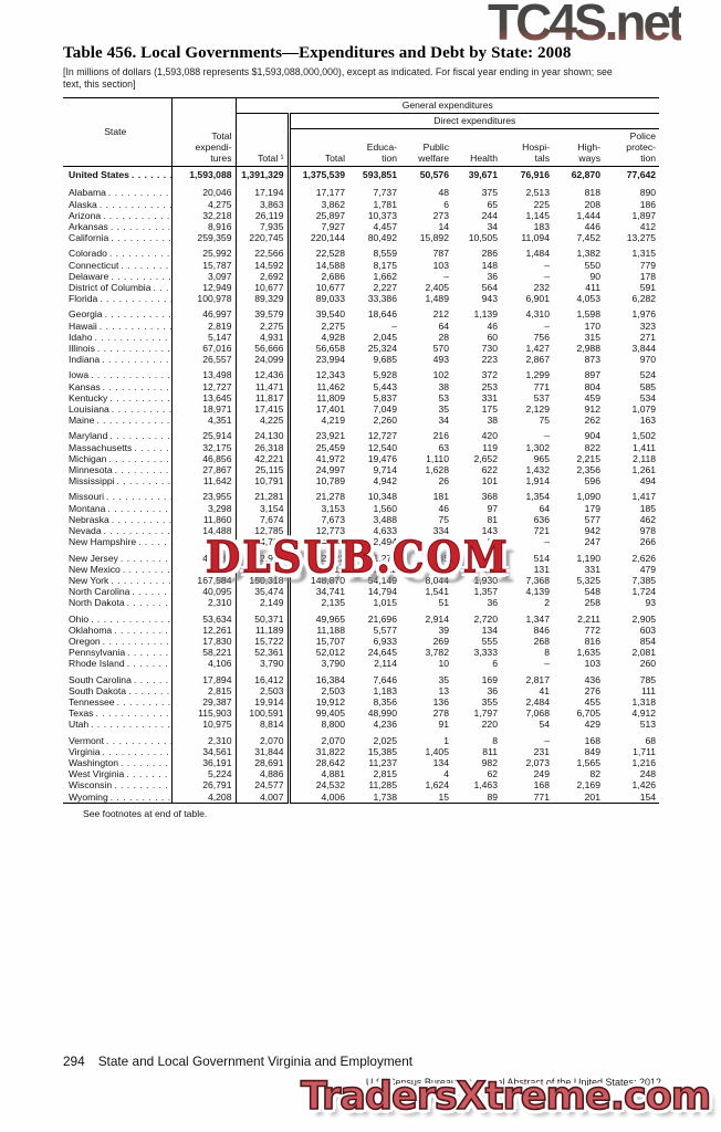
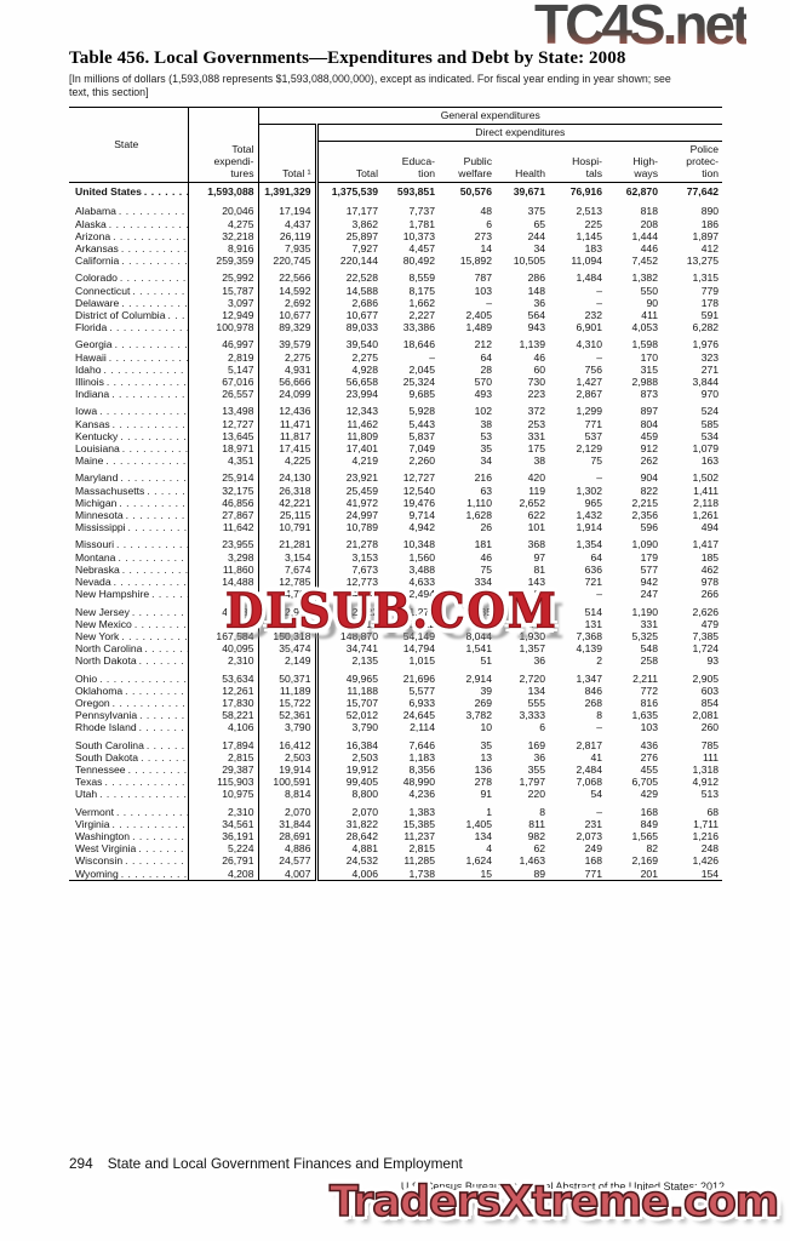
  TC4S.net
  Table 456. Local Governments—Expenditures and Debt by State: 2008
  [In millions of dollars (1,593,088 represents $1,593,088,000,000), except as indicated. For fiscal year ending in year shown; see text, this section]
  State	Total expendi- tures	General expenditures
  Total ¹	Direct expenditures
  Total	Educa- tion	Public welfare	Health	Hospi- tals	High- ways	Police protec- tion
  United States	1,593,088	1,391,329	1,375,539	593,851	50,576	39,671	76,916	62,870	77,642
  Alabama	20,046	17,194	17,177	7,737	48	375	2,513	818	890
- Alaska	4,275	3,863	3,862	1,781	6	65	225	208	186
+ Alaska	4,275	4,437	3,862	1,781	6	65	225	208	186
  Arizona	32,218	26,119	25,897	10,373	273	244	1,145	1,444	1,897
  Arkansas	8,916	7,935	7,927	4,457	14	34	183	446	412
  California	259,359	220,745	220,144	80,492	15,892	10,505	11,094	7,452	13,275
  Colorado	25,992	22,566	22,528	8,559	787	286	1,484	1,382	1,315
  Connecticut	15,787	14,592	14,588	8,175	103	148	–	550	779
  Delaware	3,097	2,692	2,686	1,662	–	36	–	90	178
  District of Columbia	12,949	10,677	10,677	2,227	2,405	564	232	411	591
  Florida	100,978	89,329	89,033	33,386	1,489	943	6,901	4,053	6,282
  Georgia	46,997	39,579	39,540	18,646	212	1,139	4,310	1,598	1,976
  Hawaii	2,819	2,275	2,275	–	64	46	–	170	323
  Idaho	5,147	4,931	4,928	2,045	28	60	756	315	271
  Illinois	67,016	56,666	56,658	25,324	570	730	1,427	2,988	3,844
  Indiana	26,557	24,099	23,994	9,685	493	223	2,867	873	970
  Iowa	13,498	12,436	12,343	5,928	102	372	1,299	897	524
  Kansas	12,727	11,471	11,462	5,443	38	253	771	804	585
  Kentucky	13,645	11,817	11,809	5,837	53	331	537	459	534
  Louisiana	18,971	17,415	17,401	7,049	35	175	2,129	912	1,079
  Maine	4,351	4,225	4,219	2,260	34	38	75	262	163
  Maryland	25,914	24,130	23,921	12,727	216	420	–	904	1,502
  Massachusetts	32,175	26,318	25,459	12,540	63	119	1,302	822	1,411
  Michigan	46,856	42,221	41,972	19,476	1,110	2,652	965	2,215	2,118
  Minnesota	27,867	25,115	24,997	9,714	1,628	622	1,432	2,356	1,261
  Mississippi	11,642	10,791	10,789	4,942	26	101	1,914	596	494
  Missouri	23,955	21,281	21,278	10,348	181	368	1,354	1,090	1,417
  Montana	3,298	3,154	3,153	1,560	46	97	64	179	185
  Nebraska	11,860	7,674	7,673	3,488	75	81	636	577	462
  Nevada	14,488	12,785	12,773	4,633	334	143	721	942	978
  New Hampshire	4,901	4,790	4,707	2,494	202	29	–	247	266
  New Jersey	44,883	42,918	42,322	21,270	835	713	514	1,190	2,626
  New Mexico	7,411	6,549	6,510	3,412	26	119	131	331	479
  New York	167,584	150,318	148,870	54,149	8,044	1,930	7,368	5,325	7,385
  North Carolina	40,095	35,474	34,741	14,794	1,541	1,357	4,139	548	1,724
  North Dakota	2,310	2,149	2,135	1,015	51	36	2	258	93
  Ohio	53,634	50,371	49,965	21,696	2,914	2,720	1,347	2,211	2,905
  Oklahoma	12,261	11,189	11,188	5,577	39	134	846	772	603
  Oregon	17,830	15,722	15,707	6,933	269	555	268	816	854
  Pennsylvania	58,221	52,361	52,012	24,645	3,782	3,333	8	1,635	2,081
  Rhode Island	4,106	3,790	3,790	2,114	10	6	–	103	260
  South Carolina	17,894	16,412	16,384	7,646	35	169	2,817	436	785
  South Dakota	2,815	2,503	2,503	1,183	13	36	41	276	111
  Tennessee	29,387	19,914	19,912	8,356	136	355	2,484	455	1,318
  Texas	115,903	100,591	99,405	48,990	278	1,797	7,068	6,705	4,912
  Utah	10,975	8,814	8,800	4,236	91	220	54	429	513
- Vermont	2,310	2,070	2,070	2,025	1	8	–	168	68
+ Vermont	2,310	2,070	2,070	1,383	1	8	–	168	68
  Virginia	34,561	31,844	31,822	15,385	1,405	811	231	849	1,711
  Washington	36,191	28,691	28,642	11,237	134	982	2,073	1,565	1,216
  West Virginia	5,224	4,886	4,881	2,815	4	62	249	82	248
  Wisconsin	26,791	24,577	24,532	11,285	1,624	1,463	168	2,169	1,426
  Wyoming	4,208	4,007	4,006	1,738	15	89	771	201	154
- See footnotes at end of table.
  DLSUB.COM
  294
- State and Local Government Virginia and Employment
+ State and Local Government Finances and Employment
  U.S. Census Bureau, Statistical Abstract of the United States: 2012
  TradersXtreme.com
